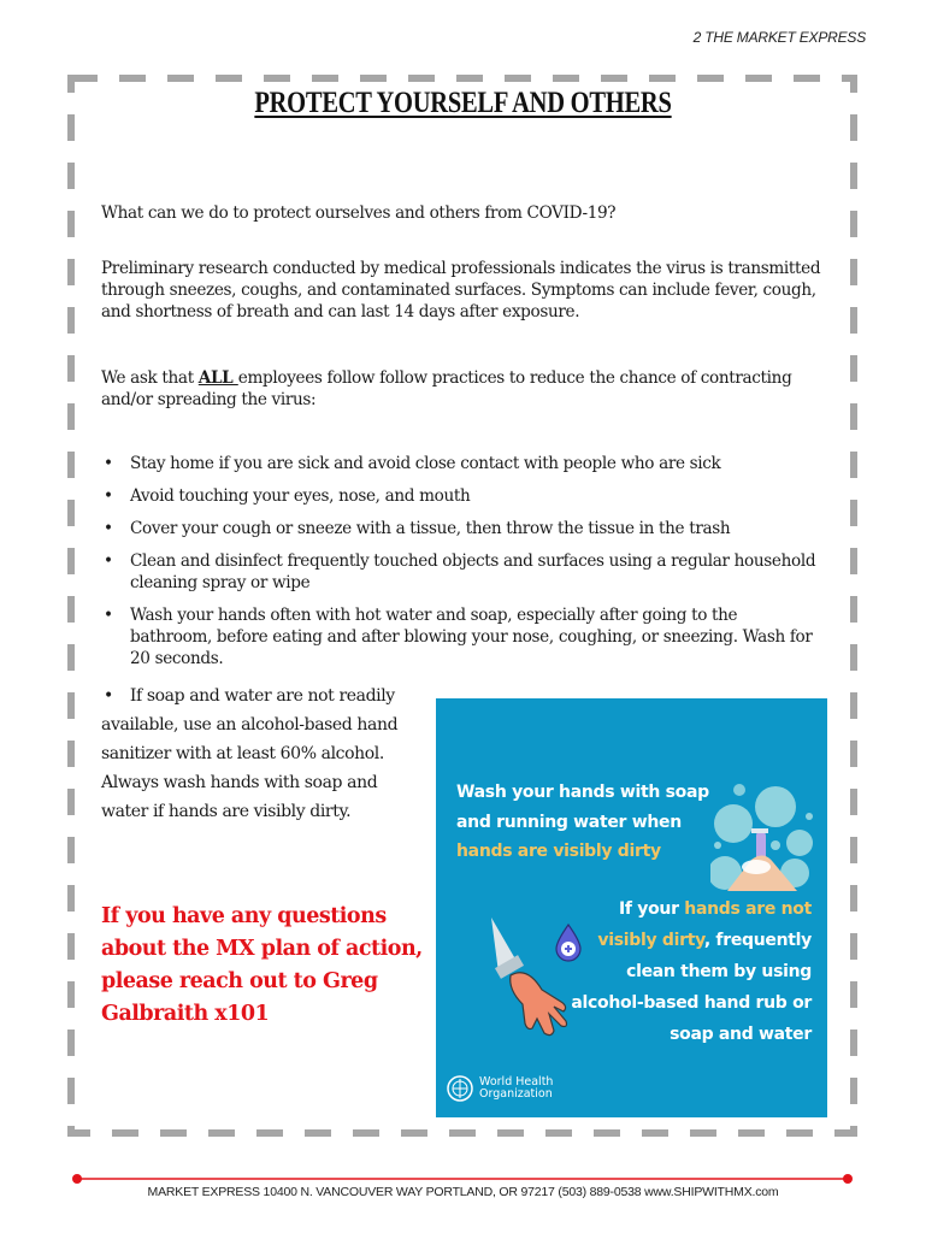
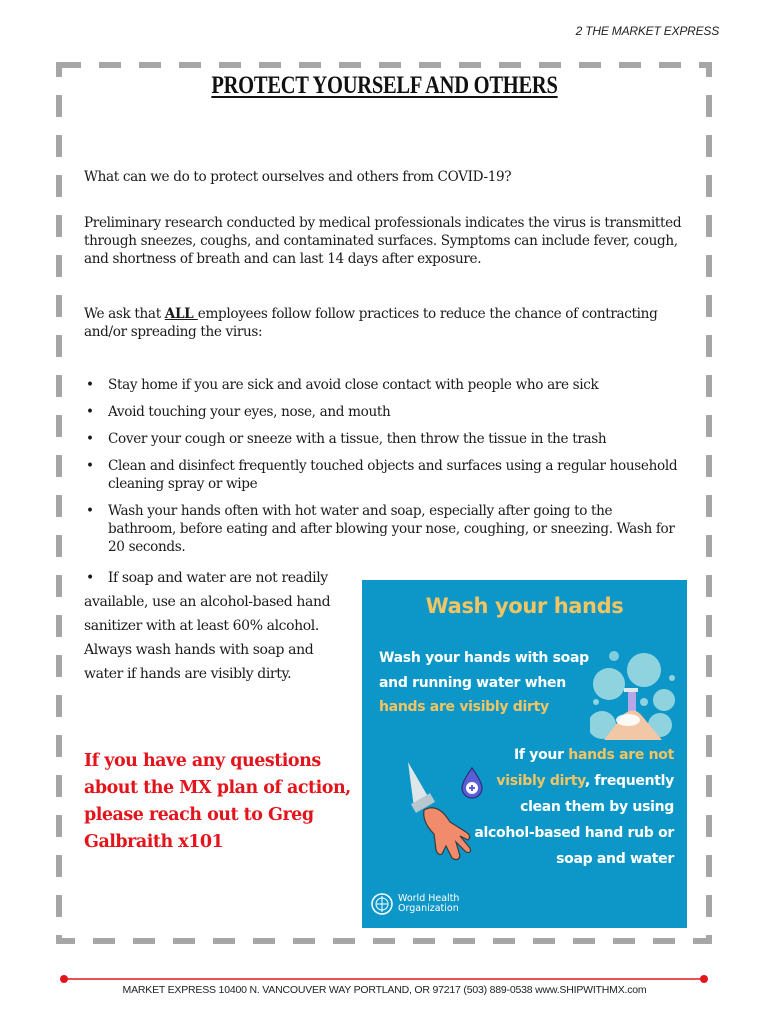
  2 THE MARKET EXPRESS
  PROTECT YOURSELF AND OTHERS
  What can we do to protect ourselves and others from COVID-19?
  Preliminary research conducted by medical professionals indicates the virus is transmitted through sneezes, coughs, and contaminated surfaces. Symptoms can include fever, cough, and shortness of breath and can last 14 days after exposure.
  We ask that ALL employees follow follow practices to reduce the chance of contracting and/or spreading the virus:
  •
  Stay home if you are sick and avoid close contact with people who are sick
  •
  Avoid touching your eyes, nose, and mouth
  •
  Cover your cough or sneeze with a tissue, then throw the tissue in the trash
  •
  Clean and disinfect frequently touched objects and surfaces using a regular household cleaning spray or wipe
  •
  Wash your hands often with hot water and soap, especially after going to the bathroom, before eating and after blowing your nose, coughing, or sneezing. Wash for 20 seconds.
  • If soap and water are not readily available, use an alcohol-based hand sanitizer with at least 60% alcohol. Always wash hands with soap and water if hands are visibly dirty.
  If you have any questions about the MX plan of action, please reach out to Greg Galbraith x101
+ Wash your hands
  Wash your hands with soap and running water when hands are visibly dirty
  If your hands are not visibly dirty, frequently clean them by using alcohol-based hand rub or soap and water
  World Health
  Organization
  MARKET EXPRESS 10400 N. VANCOUVER WAY PORTLAND, OR 97217 (503) 889-0538 www.SHIPWITHMX.com
